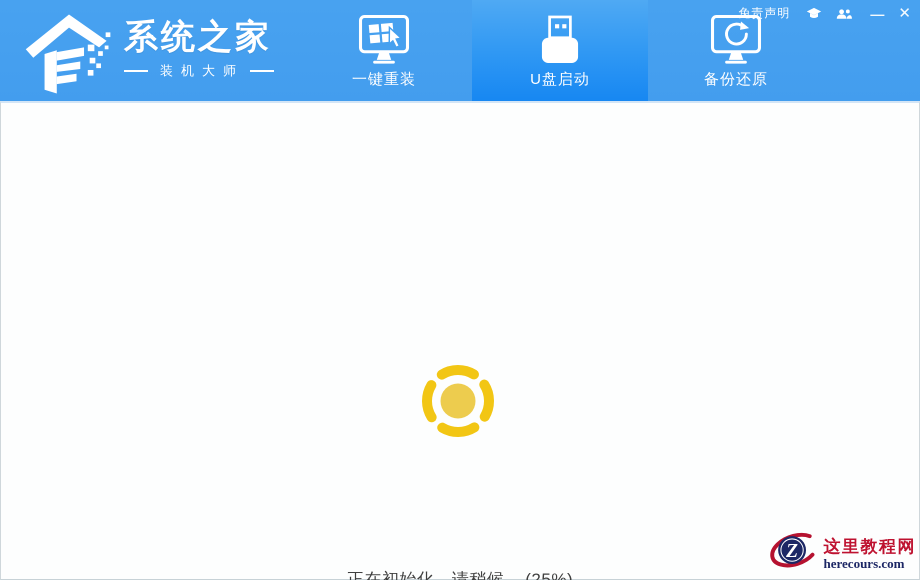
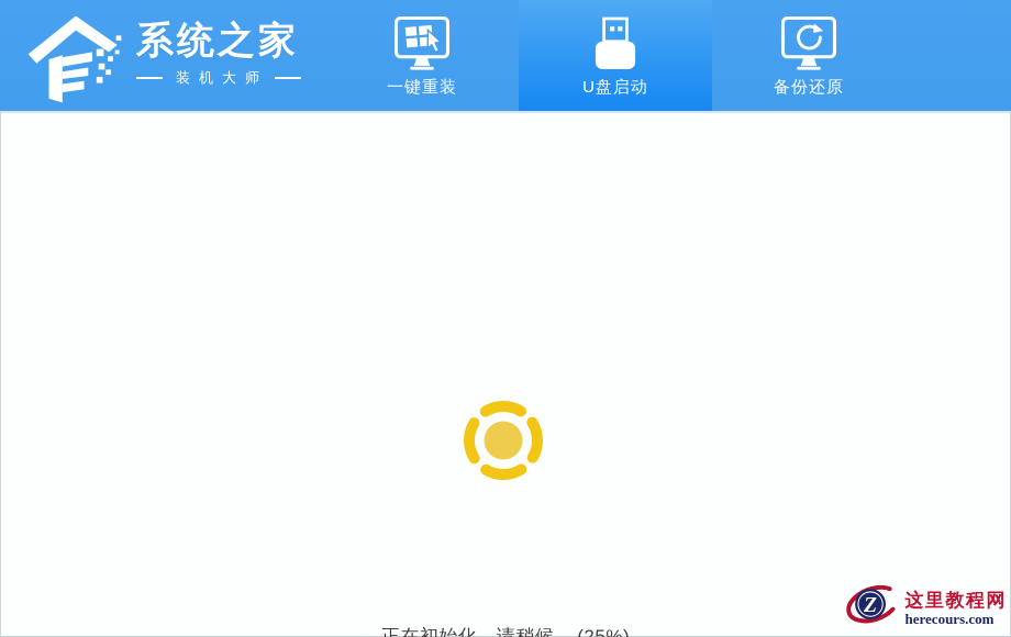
  系统之家
  装机大师
  一键重装
  U盘启动
  备份还原
- 免责声明
- —
- ✕
  Z
  这里教程网
  herecours.com
